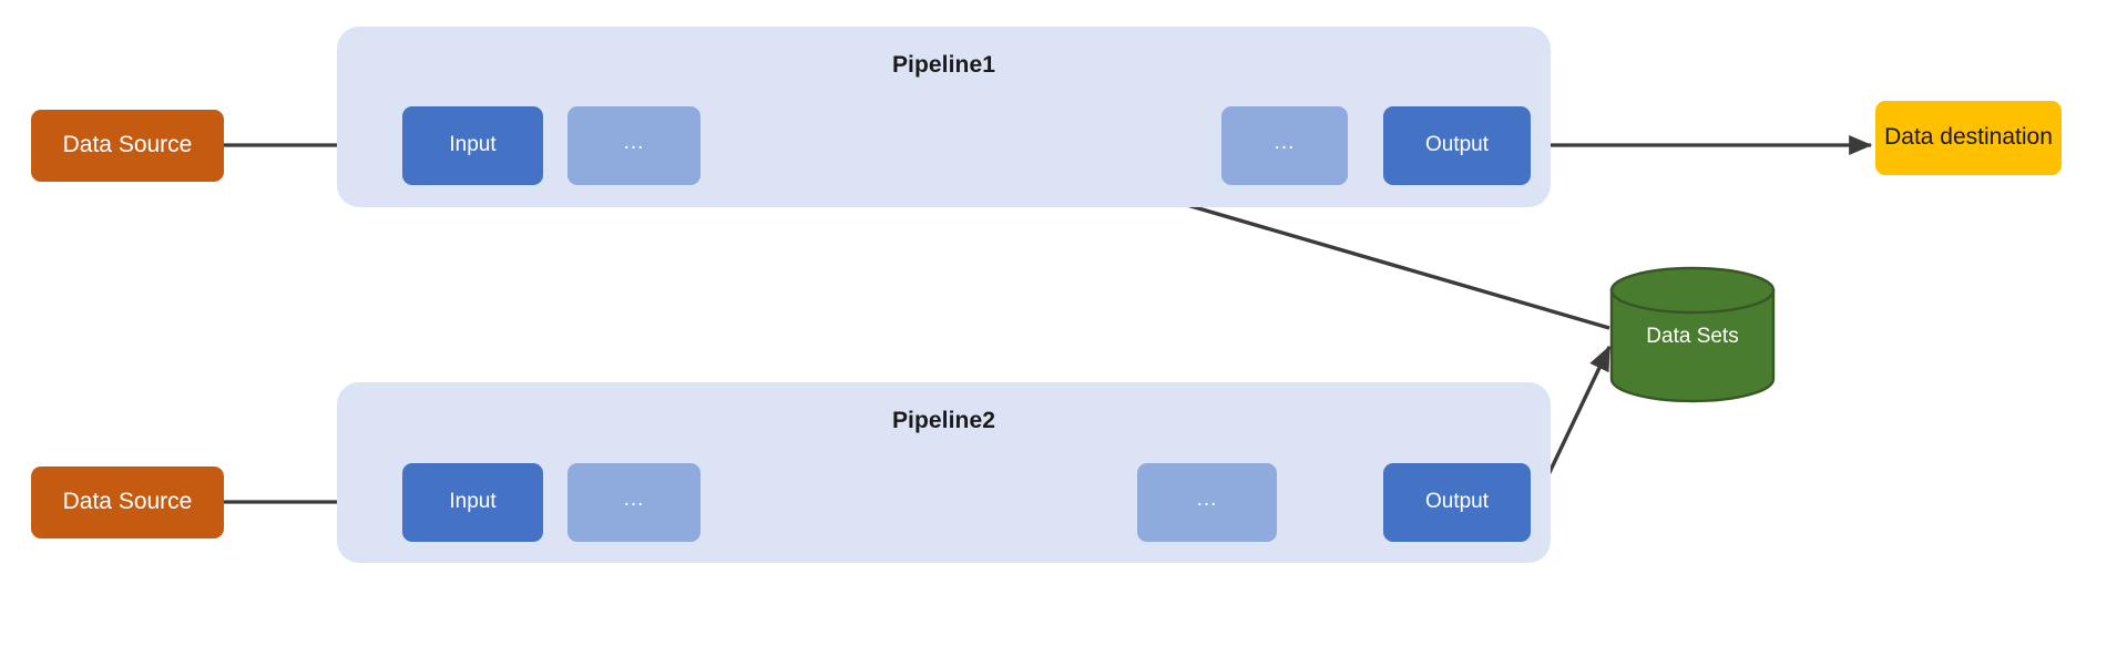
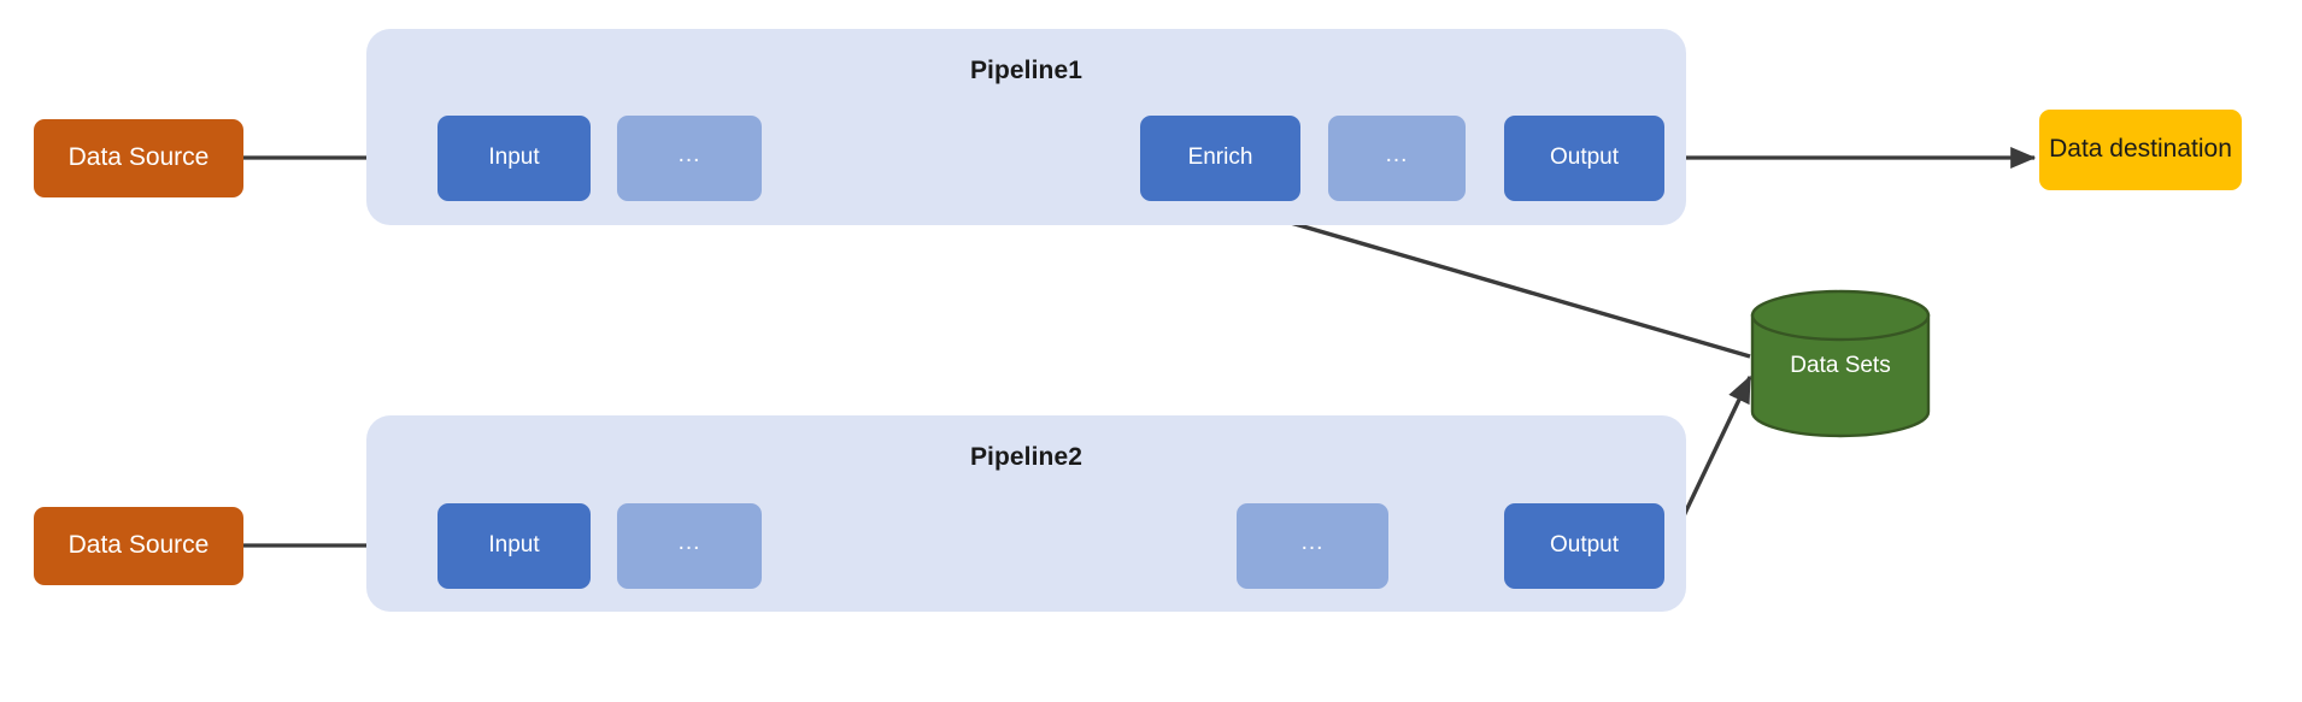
  Pipeline1
  Pipeline2
  Data Source
  Input
  ...
+ Enrich
  ...
  Output
  Data destination
  Data Sets
  Data Source
  Input
  ...
  ...
  Output
